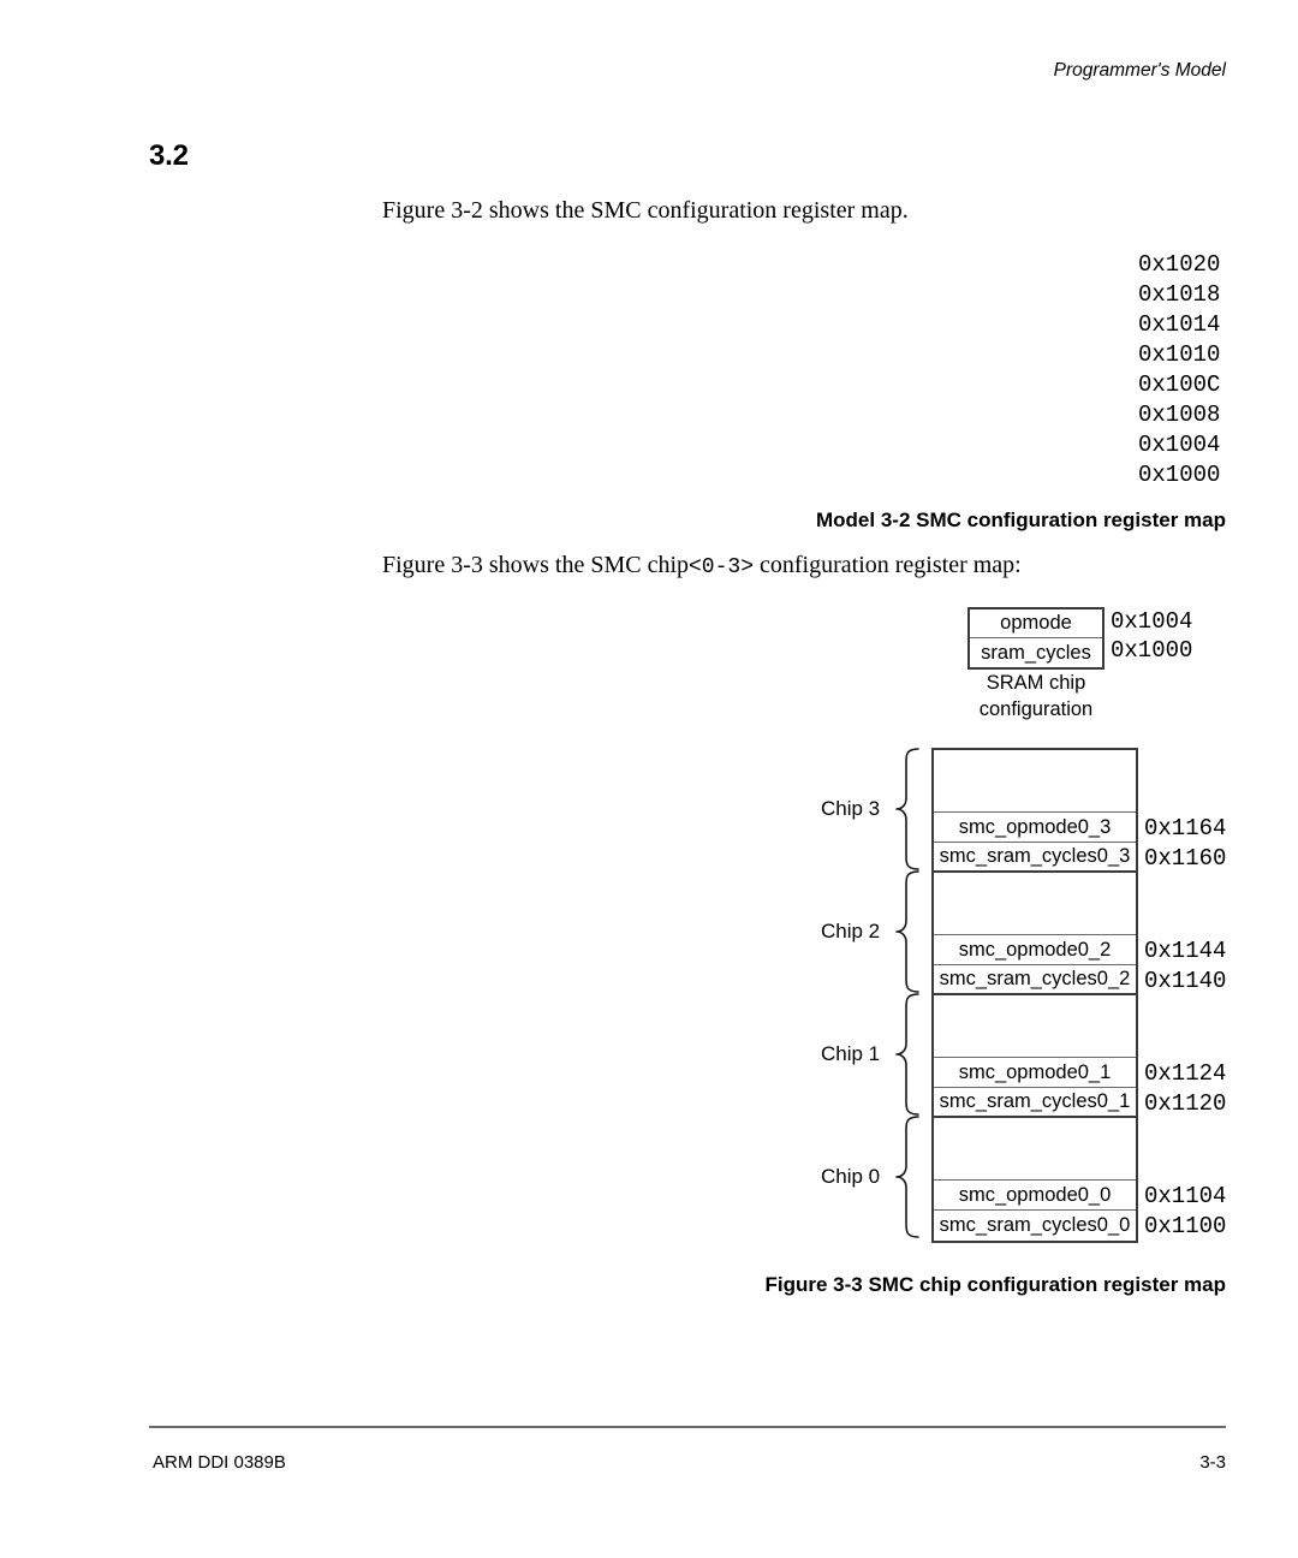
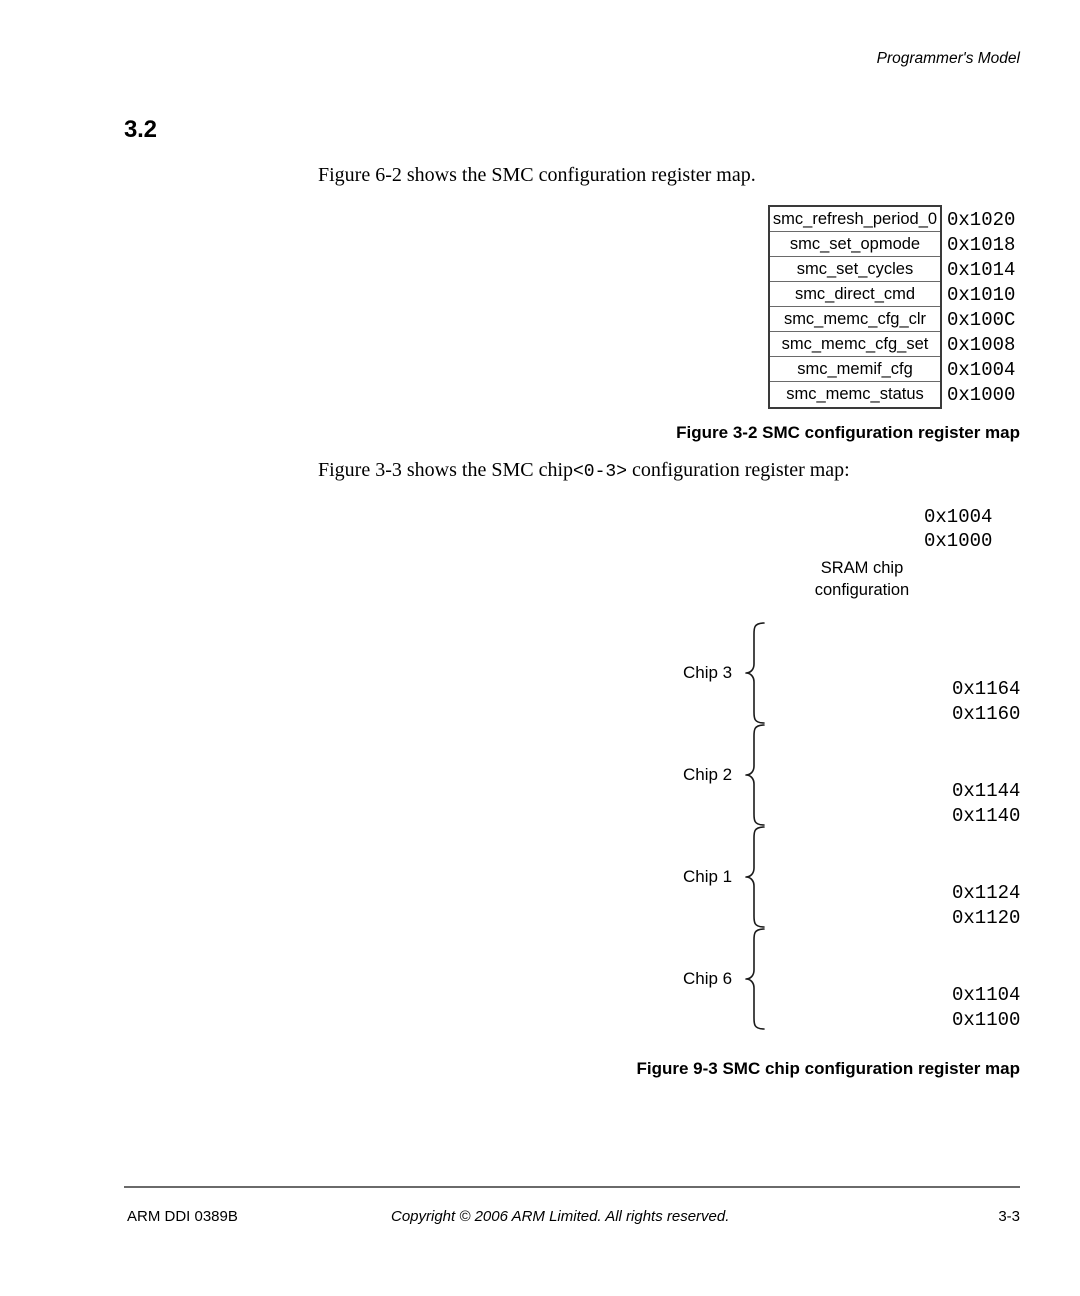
  Programmer's Model
  3.2
- Figure 3-2 shows the SMC configuration register map.
+ Figure 6-2 shows the SMC configuration register map.
+ smc_refresh_period_0
+ smc_set_opmode
+ smc_set_cycles
+ smc_direct_cmd
+ smc_memc_cfg_clr
+ smc_memc_cfg_set
+ smc_memif_cfg
+ smc_memc_status
  0x1020
  0x1018
  0x1014
  0x1010
  0x100C
  0x1008
  0x1004
  0x1000
- Model 3-2 SMC configuration register map
+ Figure 3-2 SMC configuration register map
  Figure 3-3 shows the SMC chip<0-3> configuration register map:
- opmode
- sram_cycles
  0x1004
  0x1000
  SRAM chip
  configuration
- smc_opmode0_3
- smc_sram_cycles0_3
- smc_opmode0_2
- smc_sram_cycles0_2
- smc_opmode0_1
- smc_sram_cycles0_1
- smc_opmode0_0
- smc_sram_cycles0_0
  0x1164
  0x1160
  0x1144
  0x1140
  0x1124
  0x1120
  0x1104
  0x1100
  Chip 3
  Chip 2
  Chip 1
- Chip 0
+ Chip 6
- Figure 3-3 SMC chip configuration register map
+ Figure 9-3 SMC chip configuration register map
  ARM DDI 0389B
+ Copyright © 2006 ARM Limited. All rights reserved.
  3-3
